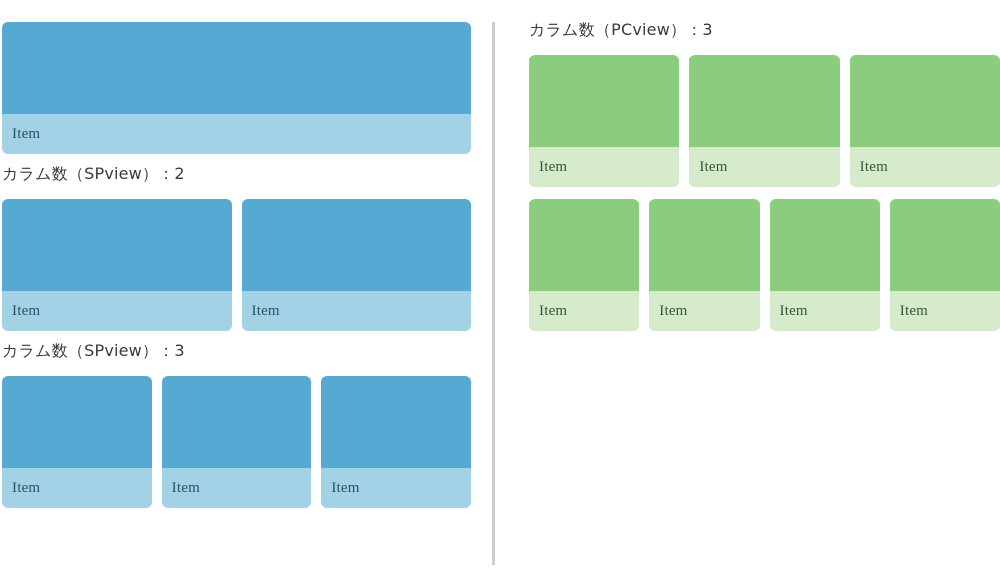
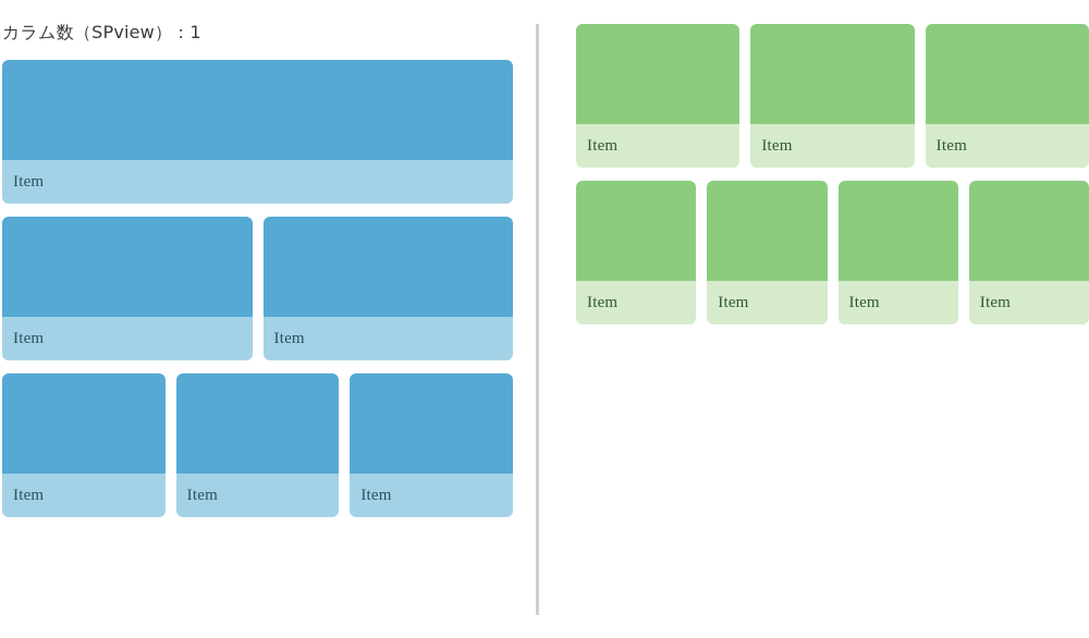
+ カラム数（SPview）：1
  Item
- カラム数（SPview）：2
  Item
  Item
- カラム数（SPview）：3
  Item
  Item
  Item
- カラム数（PCview）：3
  Item
  Item
  Item
  Item
  Item
  Item
  Item
